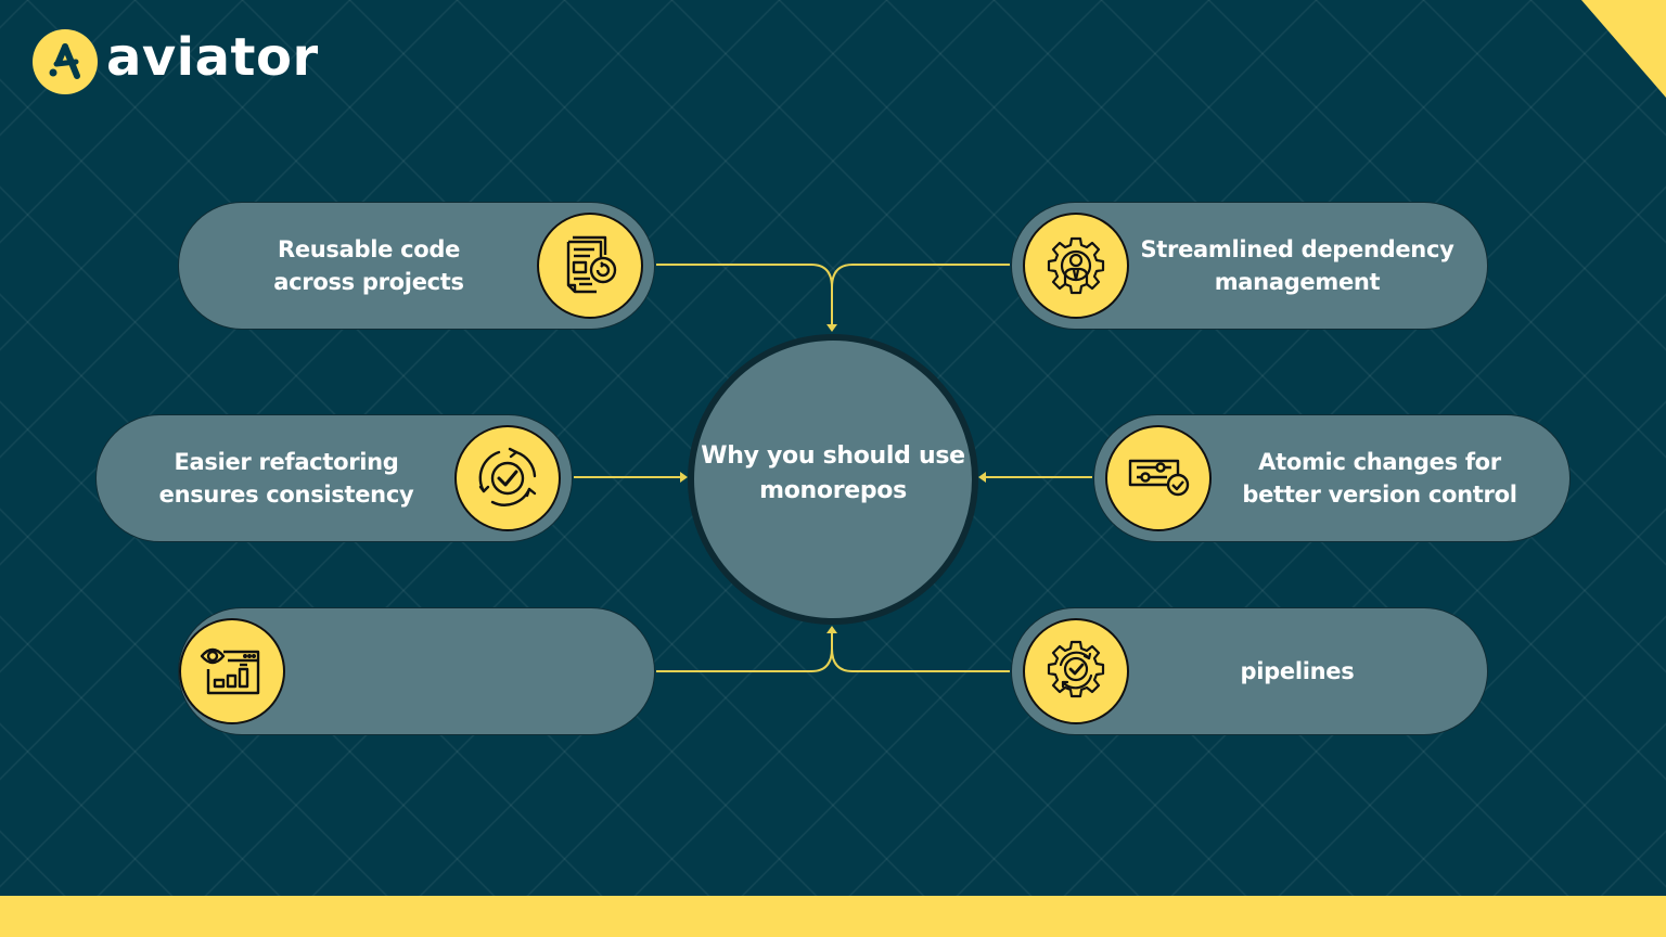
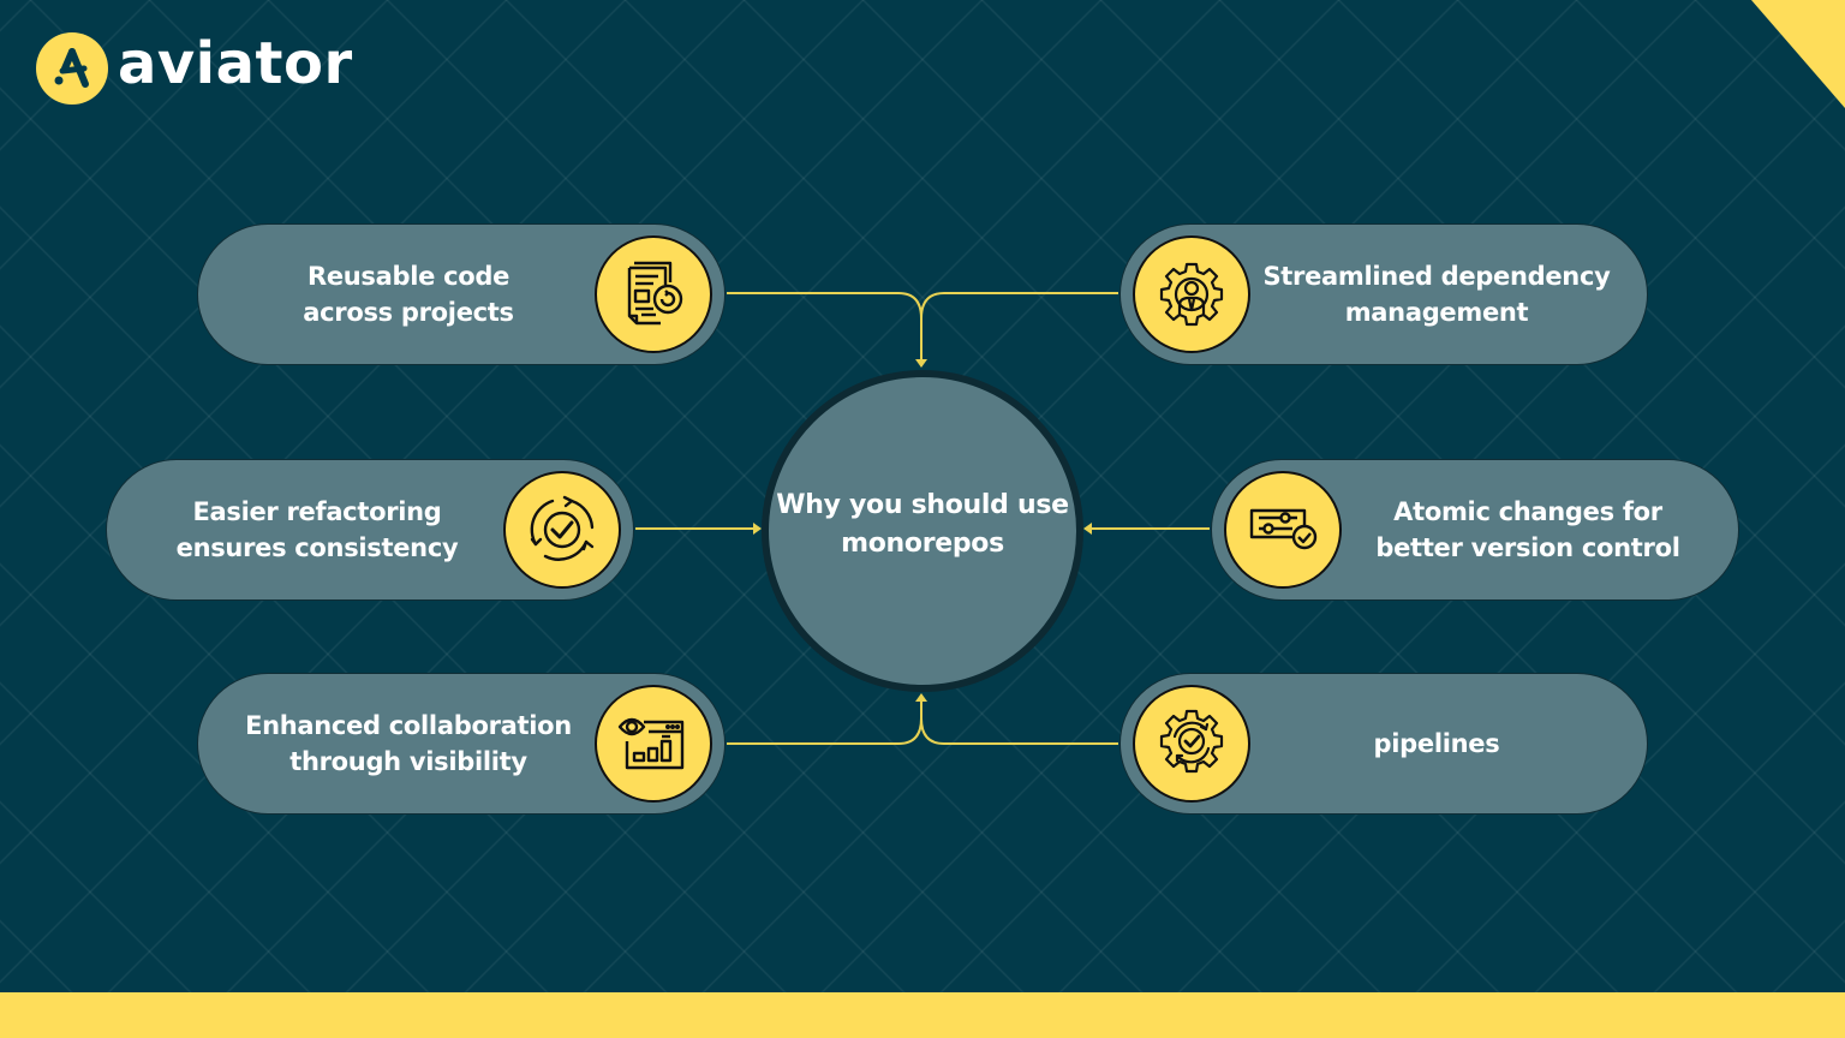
  aviator
  Why you should use
  monorepos
  Reusable code
  across projects
  Streamlined dependency
  management
  Easier refactoring
  ensures consistency
  Atomic changes for
  better version control
+ Enhanced collaboration
+ through visibility
  pipelines
